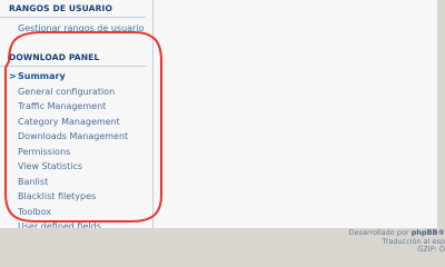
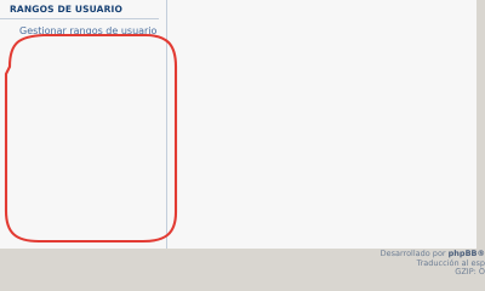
  RANGOS DE USUARIO
  Gestionar rangos de usuario
- DOWNLOAD PANEL
- >
- Summary
- General configuration
- Traffic Management
- Category Management
- Downloads Management
- Permissions
- View Statistics
- Banlist
- Blacklist filetypes
- Toolbox
- User defined fields
  Desarrollado por phpBB®
  Traducción al esp
  GZIP: O
